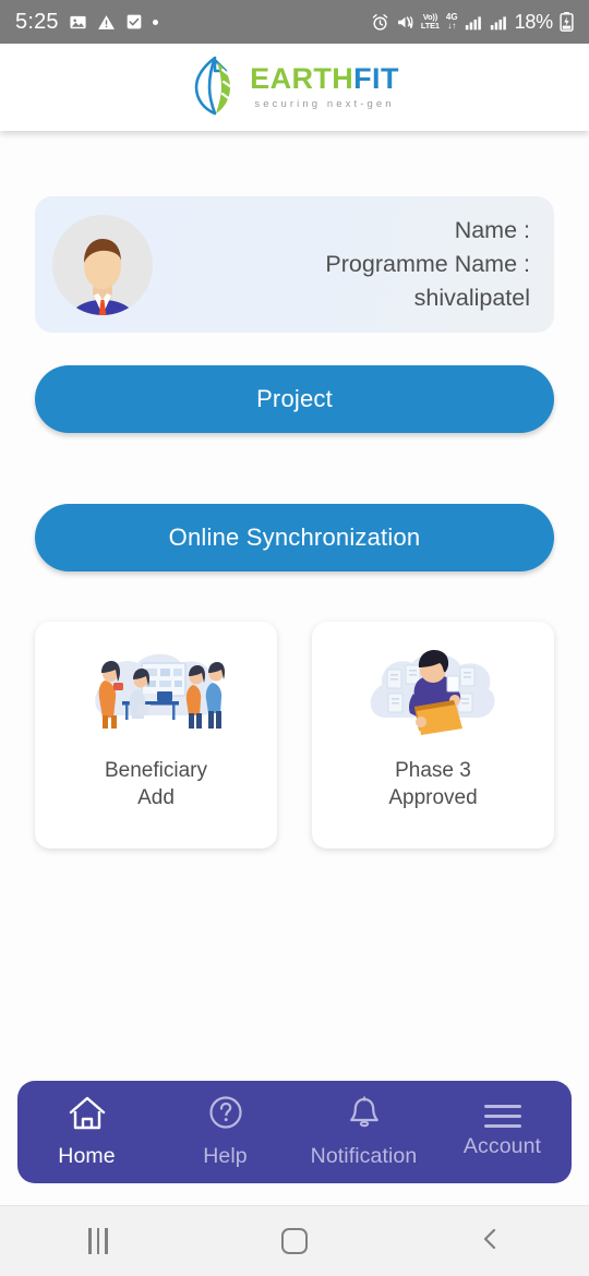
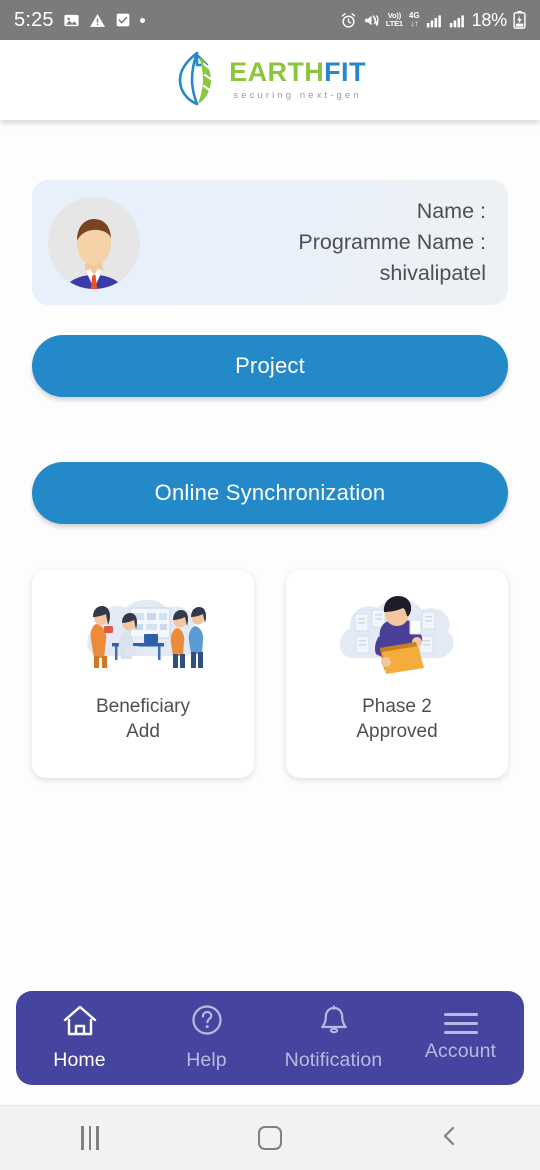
  5:25
  Vo))
  LTE1
  4G
  ↓↑
  18%
  EARTHFIT
  securing next-gen
  Name :
  Programme Name :
  shivalipatel
  Project
  Online Synchronization
  Beneficiary
  Add
- Phase 3
+ Phase 2
  Approved
  Home
  Help
  Notification
  Account
